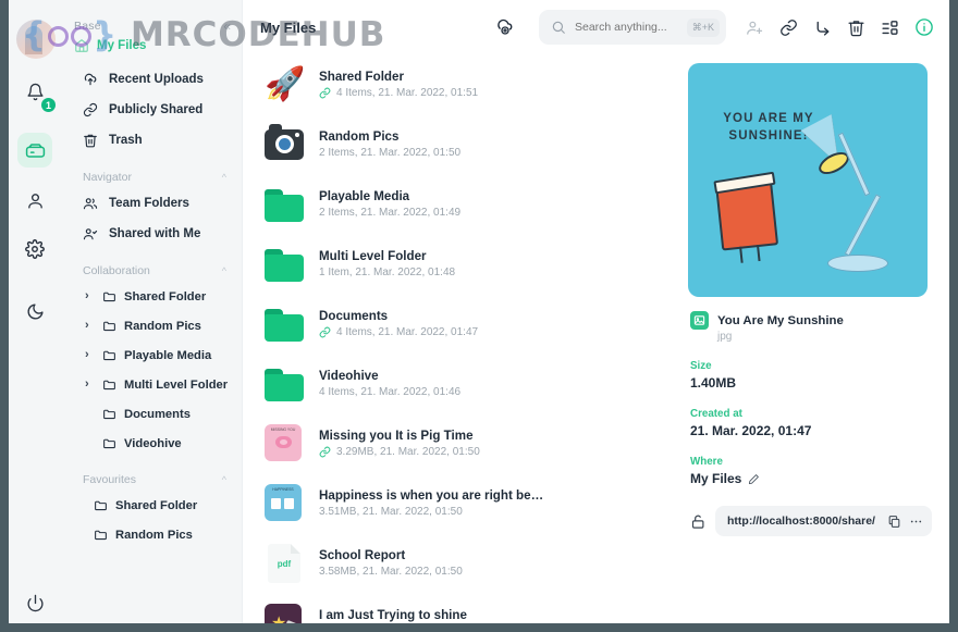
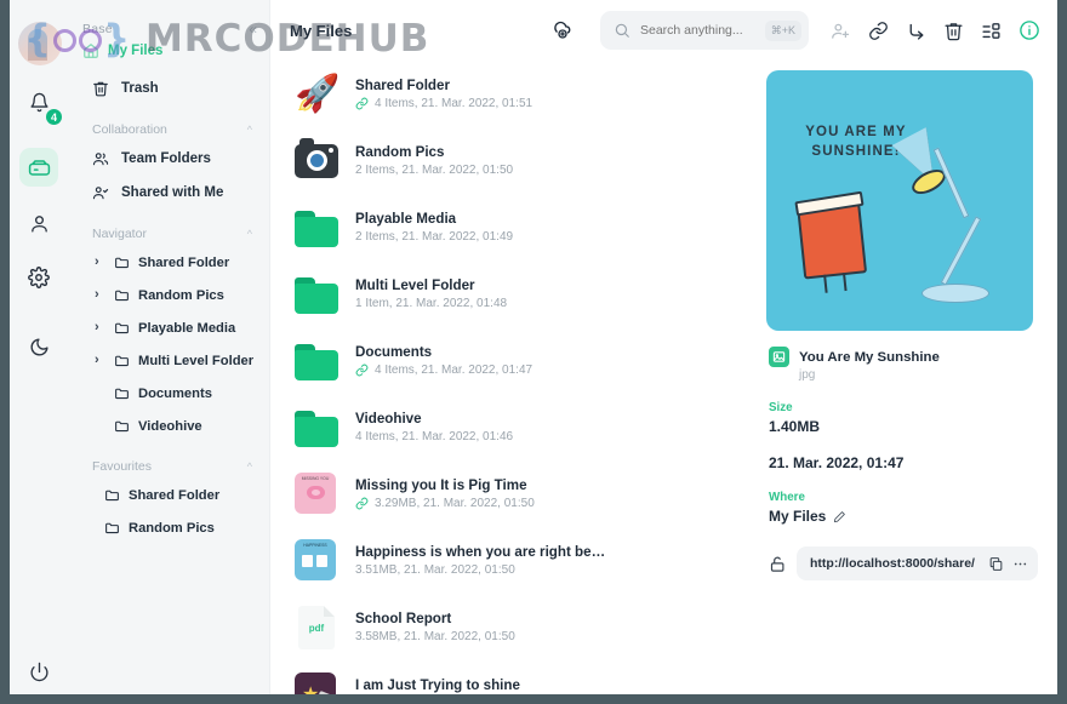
- 1
+ 4
  Base
  «
  My Files
- Recent Uploads
- Publicly Shared
  Trash
- Navigator
+ Collaboration
  ^
  Team Folders
  Shared with Me
- Collaboration
+ Navigator
  ^
  ›
  Shared Folder
  ›
  Random Pics
  ›
  Playable Media
  ›
  Multi Level Folder
  Documents
  Videohive
  Favourites
  ^
  Shared Folder
  Random Pics
  My Files
  Search anything...
  ⌘+K
  🚀
  Shared Folder
  4 Items, 21. Mar. 2022, 01:51
  Random Pics
  2 Items, 21. Mar. 2022, 01:50
  Playable Media
  2 Items, 21. Mar. 2022, 01:49
  Multi Level Folder
  1 Item, 21. Mar. 2022, 01:48
  Documents
  4 Items, 21. Mar. 2022, 01:47
  Videohive
  4 Items, 21. Mar. 2022, 01:46
  Missing you It is Pig Time
  3.29MB, 21. Mar. 2022, 01:50
  Happiness is when you are right be…
  3.51MB, 21. Mar. 2022, 01:50
  pdf
  School Report
  3.58MB, 21. Mar. 2022, 01:50
  I am Just Trying to shine
  YOU ARE MY SUNSHINE!
  You Are My Sunshine
  jpg
  Size
  1.40MB
- Created at
  21. Mar. 2022, 01:47
  Where
  My Files
  http://localhost:8000/share/
  { } MRCODEHUB
